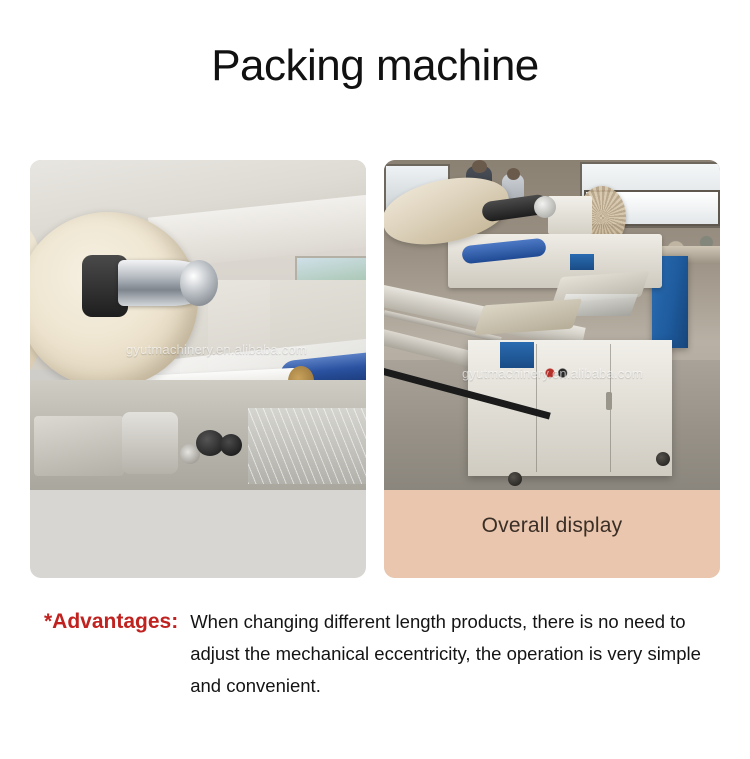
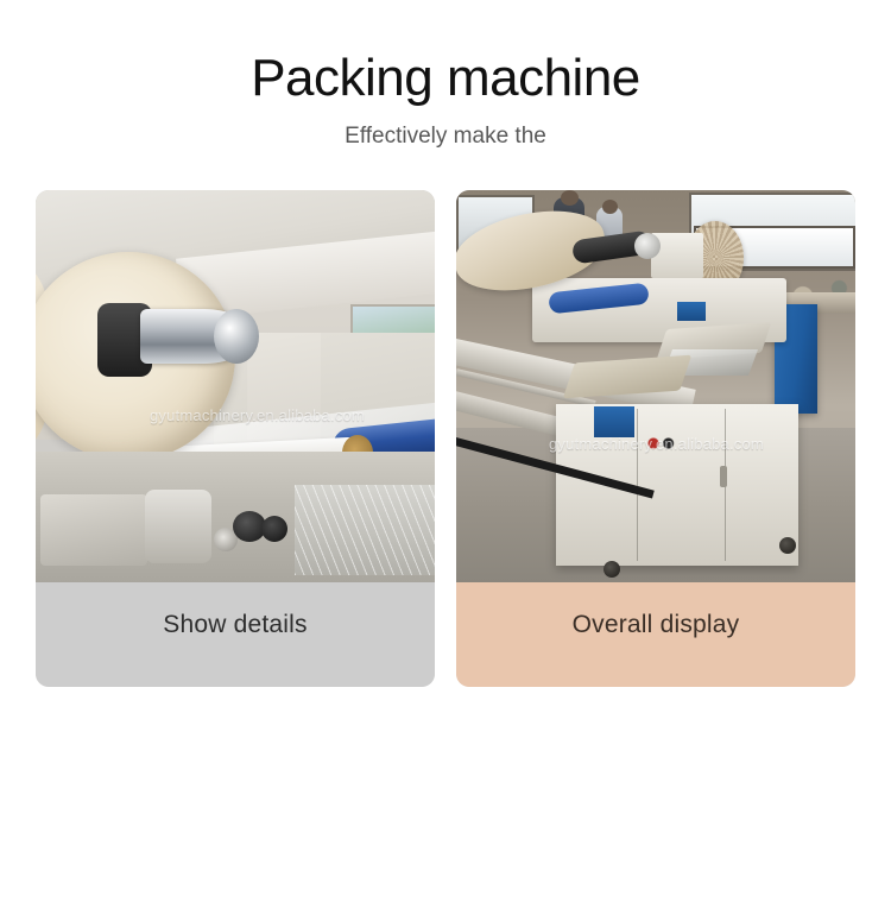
  Packing machine
+ Effectively make the
  gyutmachinery.en.alibaba.com
+ Show details
  gyutmachinery.en.alibaba.com
  Overall display
- *Advantages:
- When changing different length products, there is no need to adjust the mechanical eccentricity, the operation is very simple and convenient.
